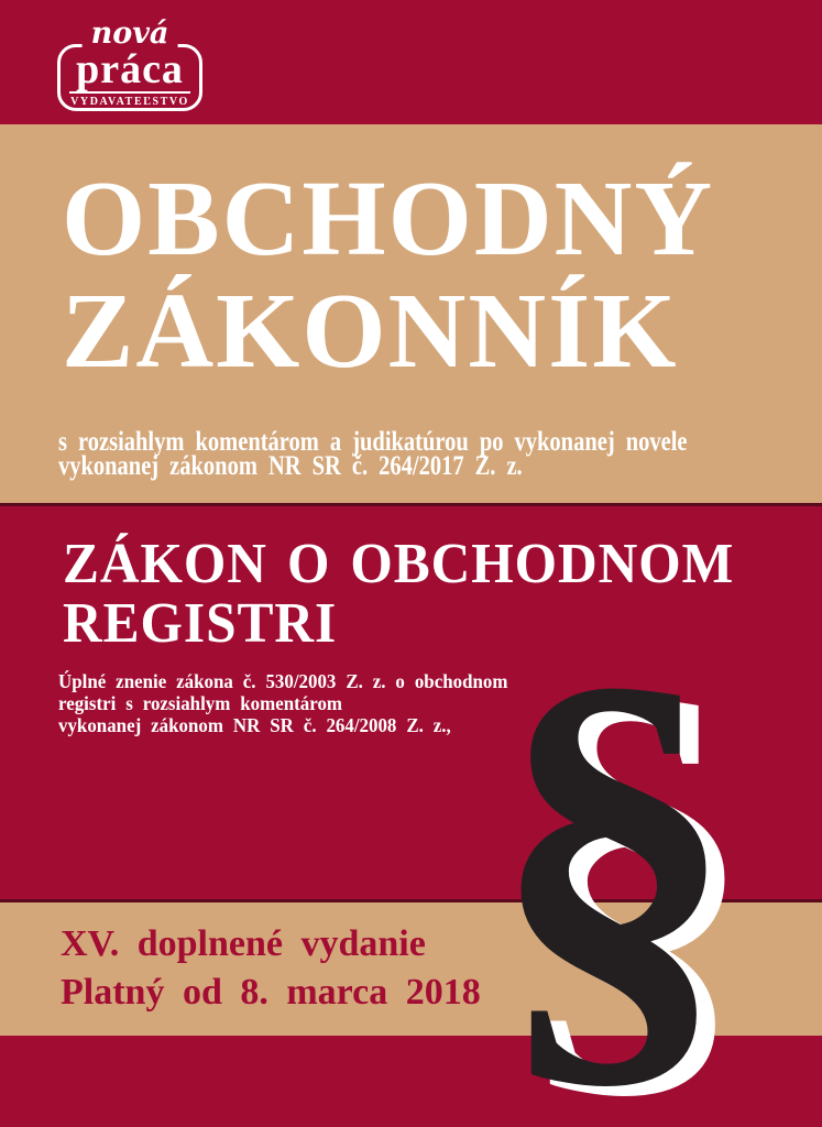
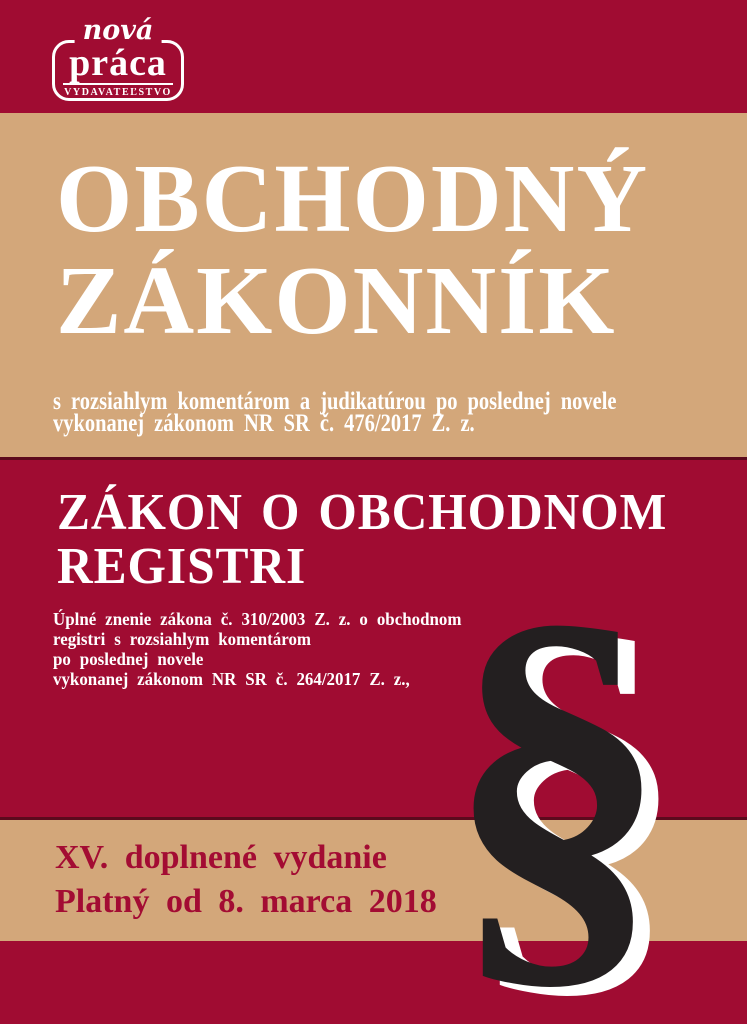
  nová
  práca
  VYDAVATEĽSTVO
  OBCHODNÝ
  ZÁKONNÍK
- s rozsiahlym komentárom a judikatúrou po vykonanej novele
+ s rozsiahlym komentárom a judikatúrou po poslednej novele
- vykonanej zákonom NR SR č. 264/2017 Z. z.
+ vykonanej zákonom NR SR č. 476/2017 Z. z.
  ZÁKON O OBCHODNOM
  REGISTRI
- Úplné znenie zákona č. 530/2003 Z. z. o obchodnom
+ Úplné znenie zákona č. 310/2003 Z. z. o obchodnom
  registri s rozsiahlym komentárom
+ po poslednej novele
- vykonanej zákonom NR SR č. 264/2008 Z. z.,
+ vykonanej zákonom NR SR č. 264/2017 Z. z.,
  §
  XV. doplnené vydanie
  Platný od 8. marca 2018
